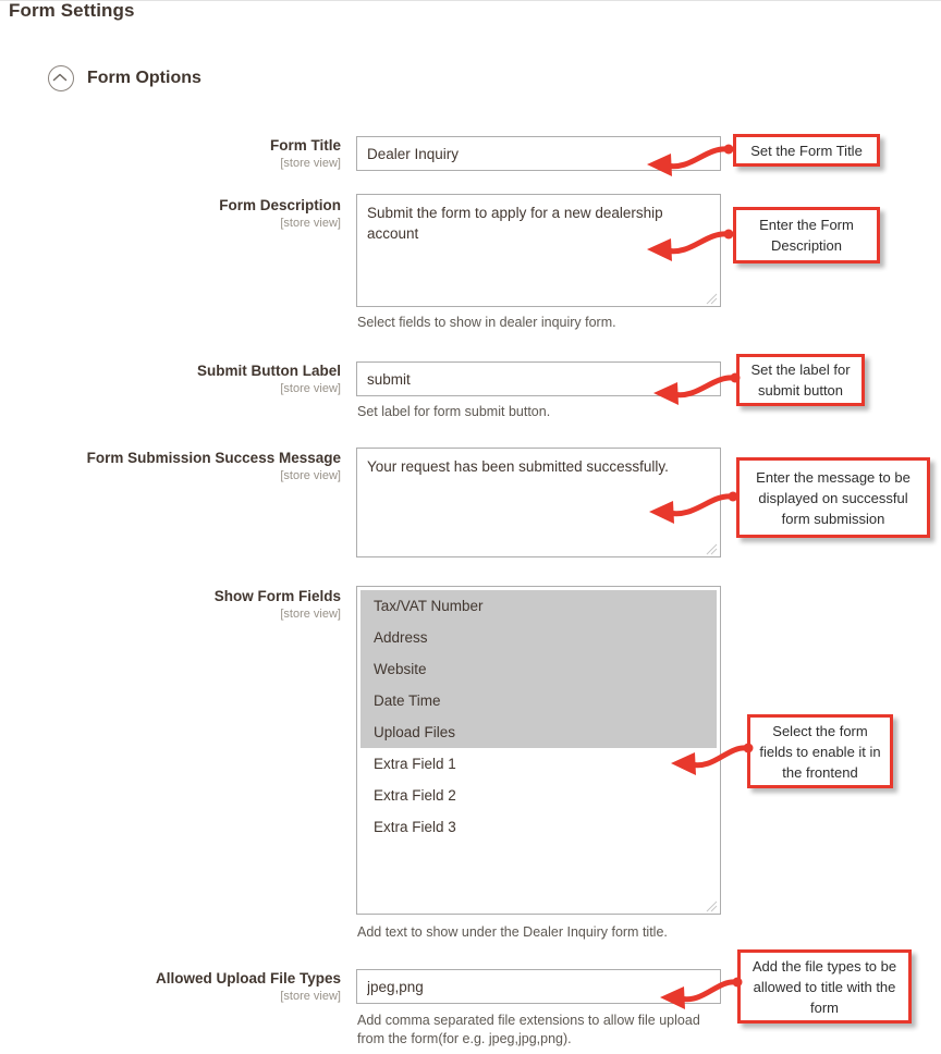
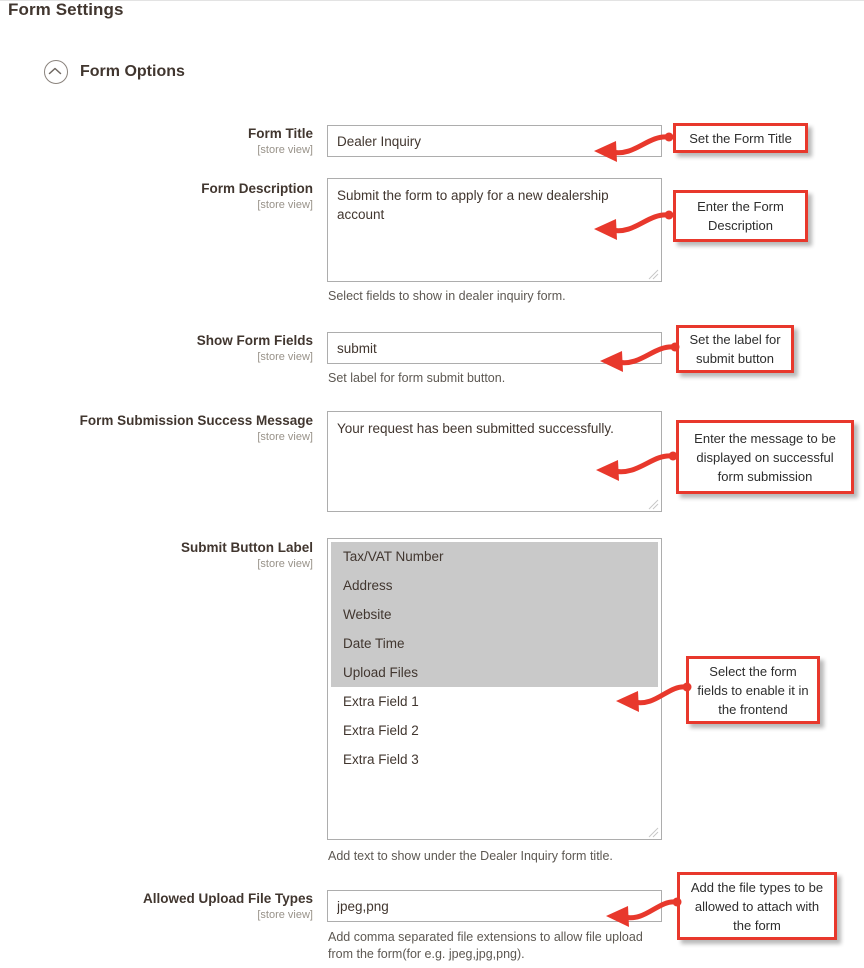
  Form Settings
  Form Options
  Form Title
  [store view]
  Dealer Inquiry
  Form Description
  [store view]
  Submit the form to apply for a new dealership account
  Select fields to show in dealer inquiry form.
- Submit Button Label
+ Show Form Fields
  [store view]
  submit
  Set label for form submit button.
  Form Submission Success Message
  [store view]
  Your request has been submitted successfully.
- Show Form Fields
+ Submit Button Label
  [store view]
  Tax/VAT Number
  Address
  Website
  Date Time
  Upload Files
  Extra Field 1
  Extra Field 2
  Extra Field 3
  Add text to show under the Dealer Inquiry form title.
  Allowed Upload File Types
  [store view]
  jpeg,png
  Add comma separated file extensions to allow file upload from the form(for e.g. jpeg,jpg,png).
  Set the Form Title
  Enter the Form Description
  Set the label for submit button
  Enter the message to be displayed on successful form submission
  Select the form fields to enable it in the frontend
- Add the file types to be allowed to title with the form
+ Add the file types to be allowed to attach with the form
